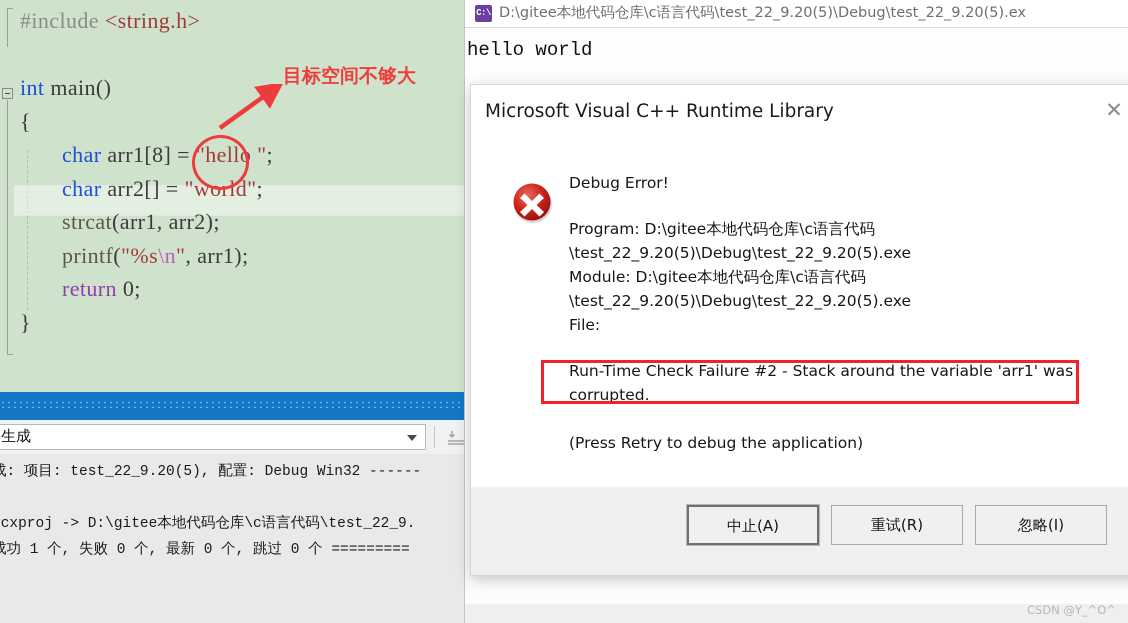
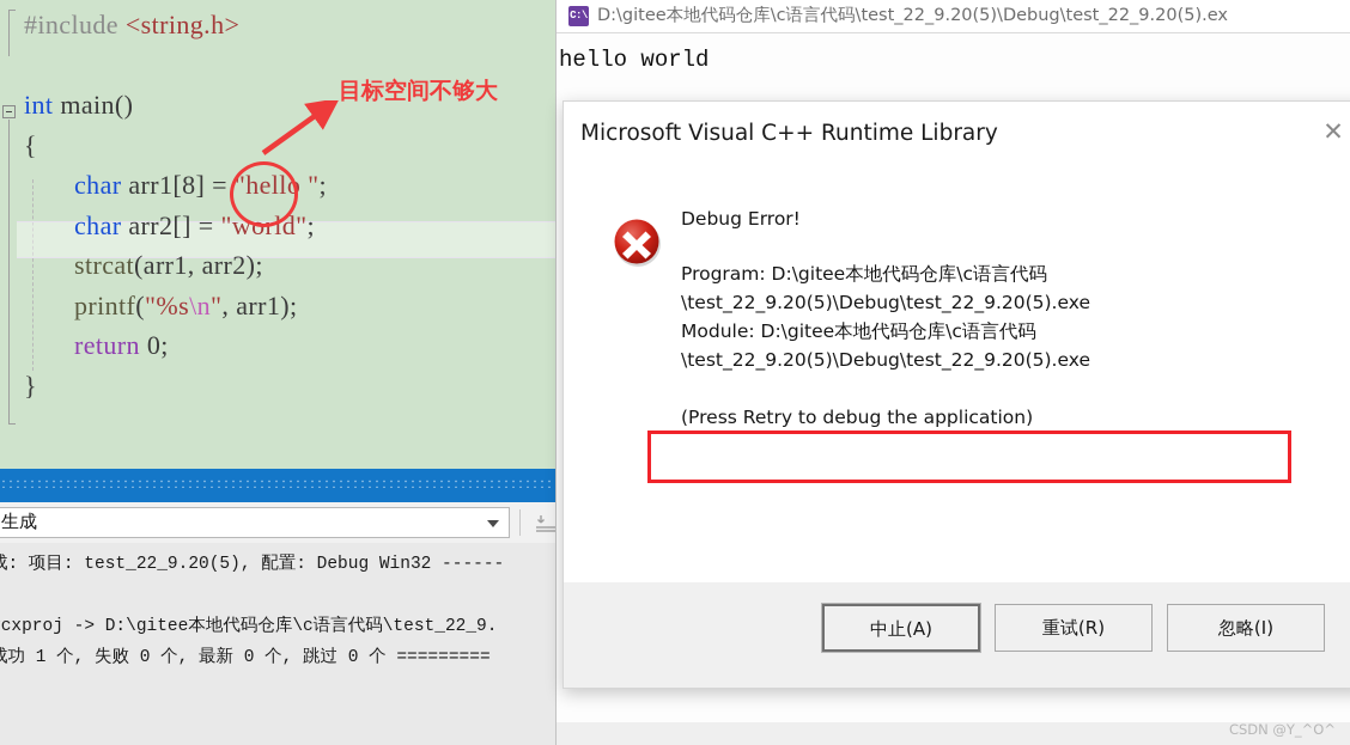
  #include <string.h>
  int main()
  {
  char arr1[8] = "hello ";
  char arr2[] = "world";
  strcat(arr1, arr2);
  printf("%s\n", arr1);
  return 0;
  }
  目标空间不够大
  生成
  : 项目: test_22_9.20(5), 配置: Debug Win32 ------
  cxproj -> D:\gitee本地代码仓库\c语言代码\test_22_9.
  功 1 个, 失败 0 个, 最新 0 个, 跳过 0 个 =========
  C:\
  D:\gitee本地代码仓库\c语言代码\test_22_9.20(5)\Debug\test_22_9.20(5).ex
  hello world
  Microsoft Visual C++ Runtime Library
  ✕
  Debug Error!
  Program: D:\gitee本地代码仓库\c语言代码
  \test_22_9.20(5)\Debug\test_22_9.20(5).exe
  Module: D:\gitee本地代码仓库\c语言代码
  \test_22_9.20(5)\Debug\test_22_9.20(5).exe
- File:
- Run-Time Check Failure #2 - Stack around the variable 'arr1' was
- corrupted.
  (Press Retry to debug the application)
  中止(A)
  重试(R)
  忽略(I)
  CSDN @Y_^O^
